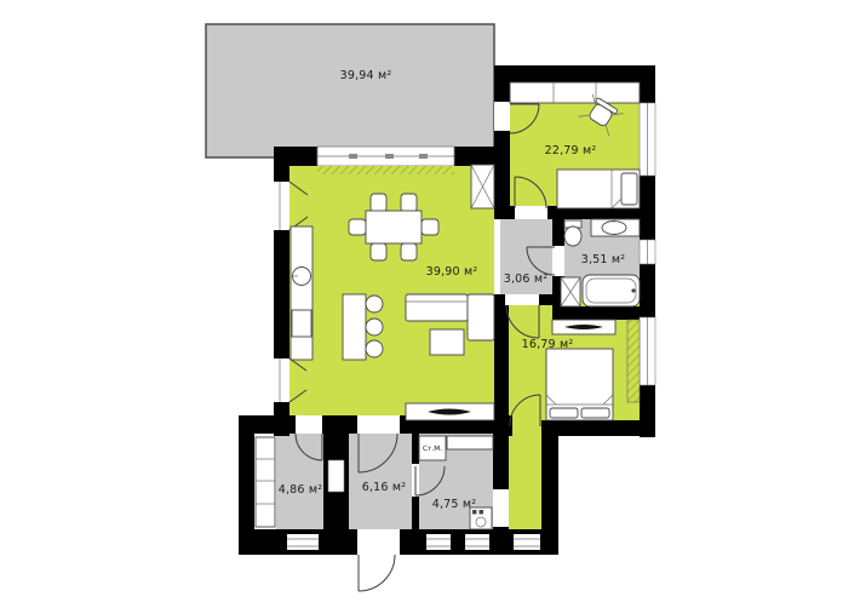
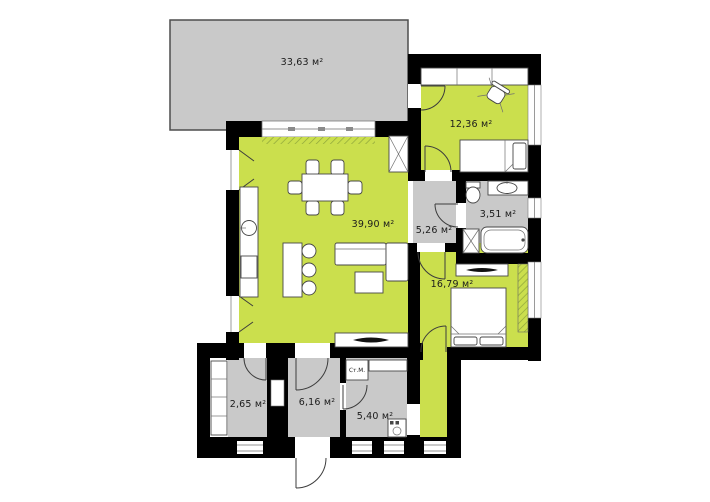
- 39,94 м²
+ 33,63 м²
- 22,79 м²
+ 12,36 м²
  39,90 м²
- 3,06 м²
+ 5,26 м²
  3,51 м²
  16,79 м²
- 4,86 м²
+ 2,65 м²
  6,16 м²
- 4,75 м²
+ 5,40 м²
